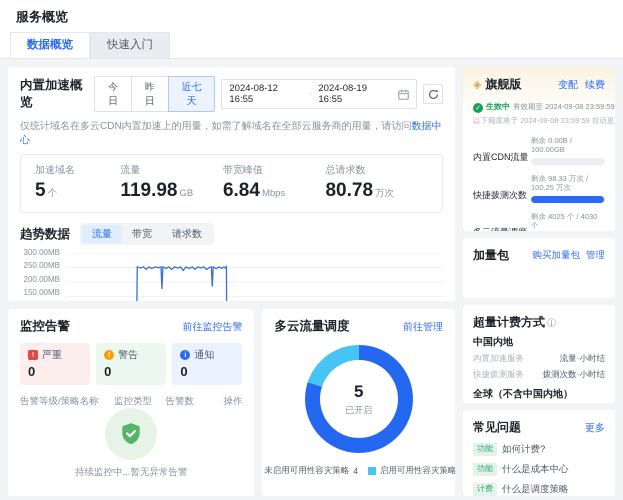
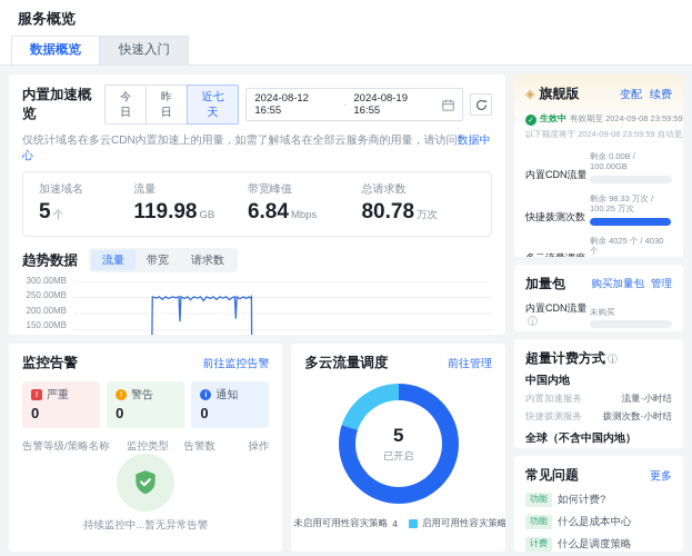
  服务概览
  数据概览
  快速入门
  内置加速概览
  今日
  昨日
  近七天
  2024-08-12 16:55
  -
  2024-08-19 16:55
  仅统计域名在多云CDN内置加速上的用量，如需了解域名在全部云服务商的用量，请访问数据中心
  加速域名
  5 个
  流量
  119.98 GB
  带宽峰值
  6.84 Mbps
  总请求数
  80.78 万次
  趋势数据
  流量
  带宽
  请求数
  300.00MB
  250.00MB
  200.00MB
  150.00MB
  监控告警
  前往监控告警
  严重
  0
  警告
  0
  通知
  0
  告警等级/策略名称
  监控类型
  告警数
  操作
  持续监控中...暂无异常告警
  多云流量调度
  前往管理
  5
  已开启
  未启用可用性容灾策略
  4
  启用可用性容灾策略
  ◈
  旗舰版
  变配
  续费
  生效中
  有效期至 2024-09-08 23:59:59
  以下额度将于 2024-09-08 23:59:59 自动更
  内置CDN流量
  剩余 0.00B / 100.00GB
  快捷拨测次数
  剩余 98.33 万次 / 100.25 万次
  剩余 4025 个 / 4030 个
  加量包
  购买加量包
  管理
+ 内置CDN流量i
+ 未购买
  超量计费方式 i
  中国内地
  内置加速服务
  流量·小时结
  快捷拨测服务
  拨测次数·小时结
  全球（不含中国内地）
  常见问题
  更多
  功能
  如何计费?
  功能
  什么是成本中心
  计费
  什么是调度策略
